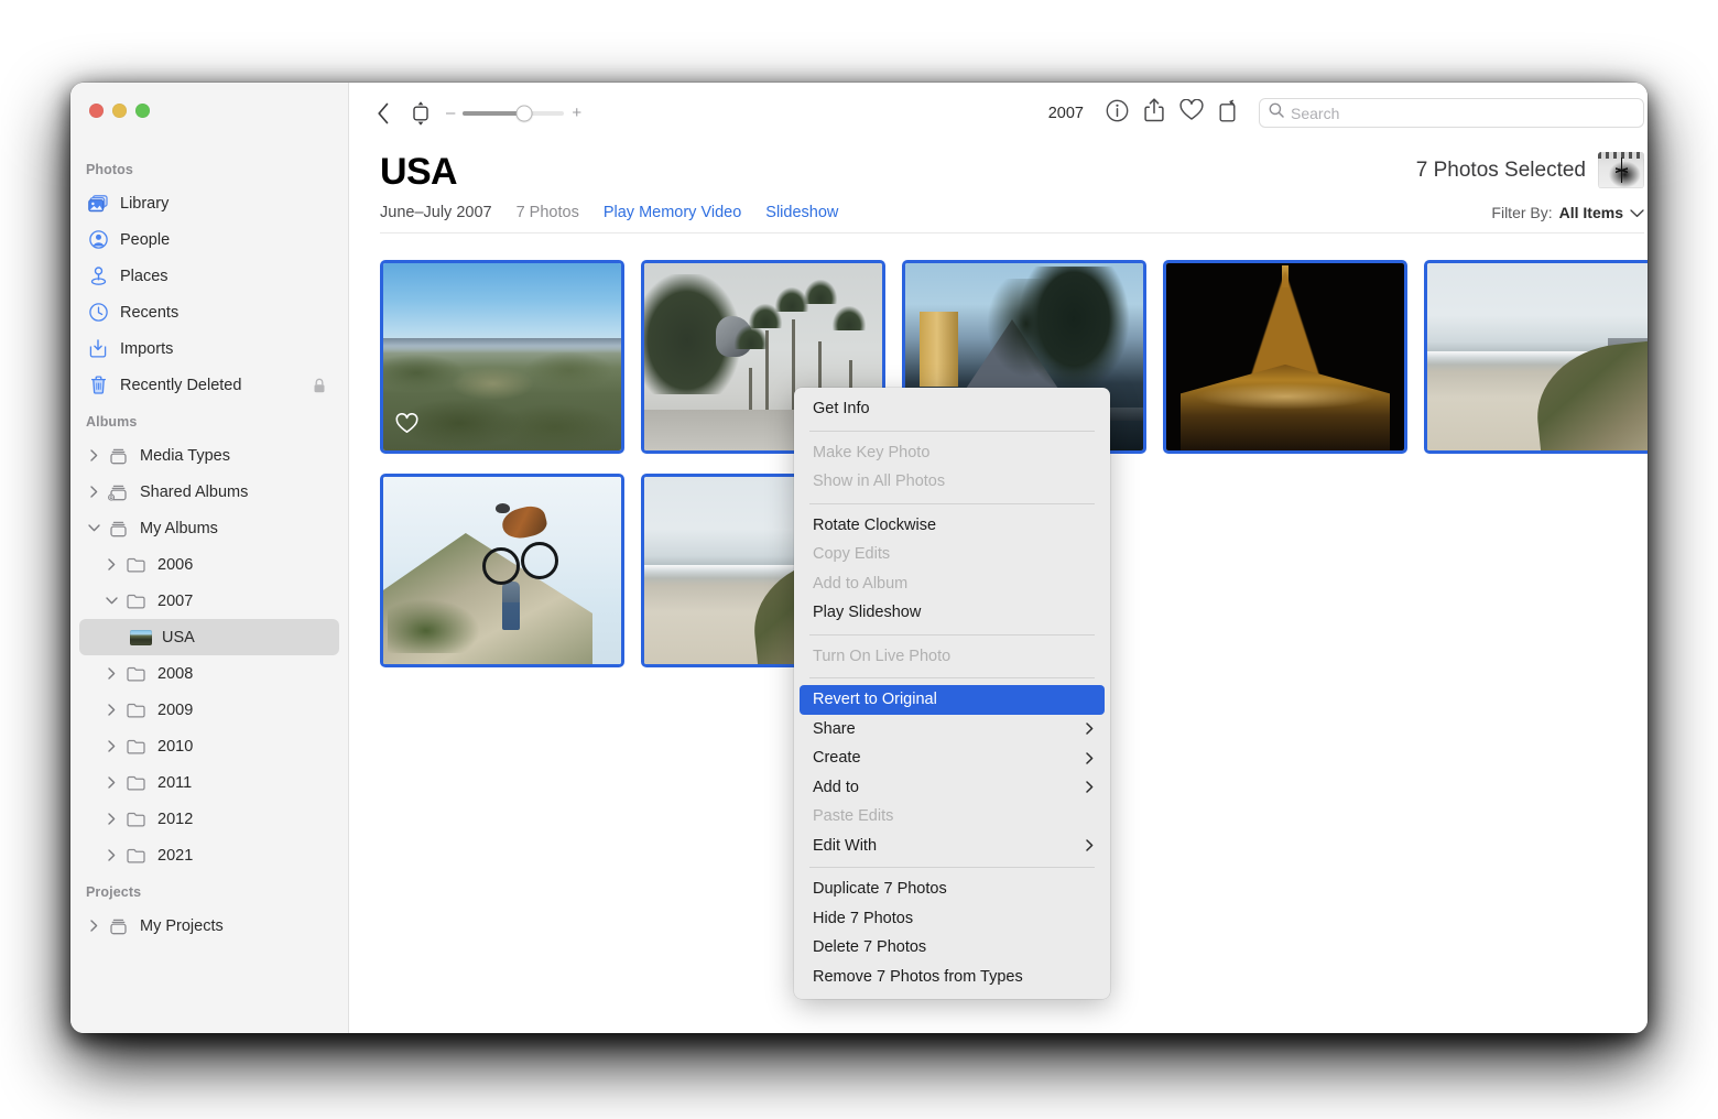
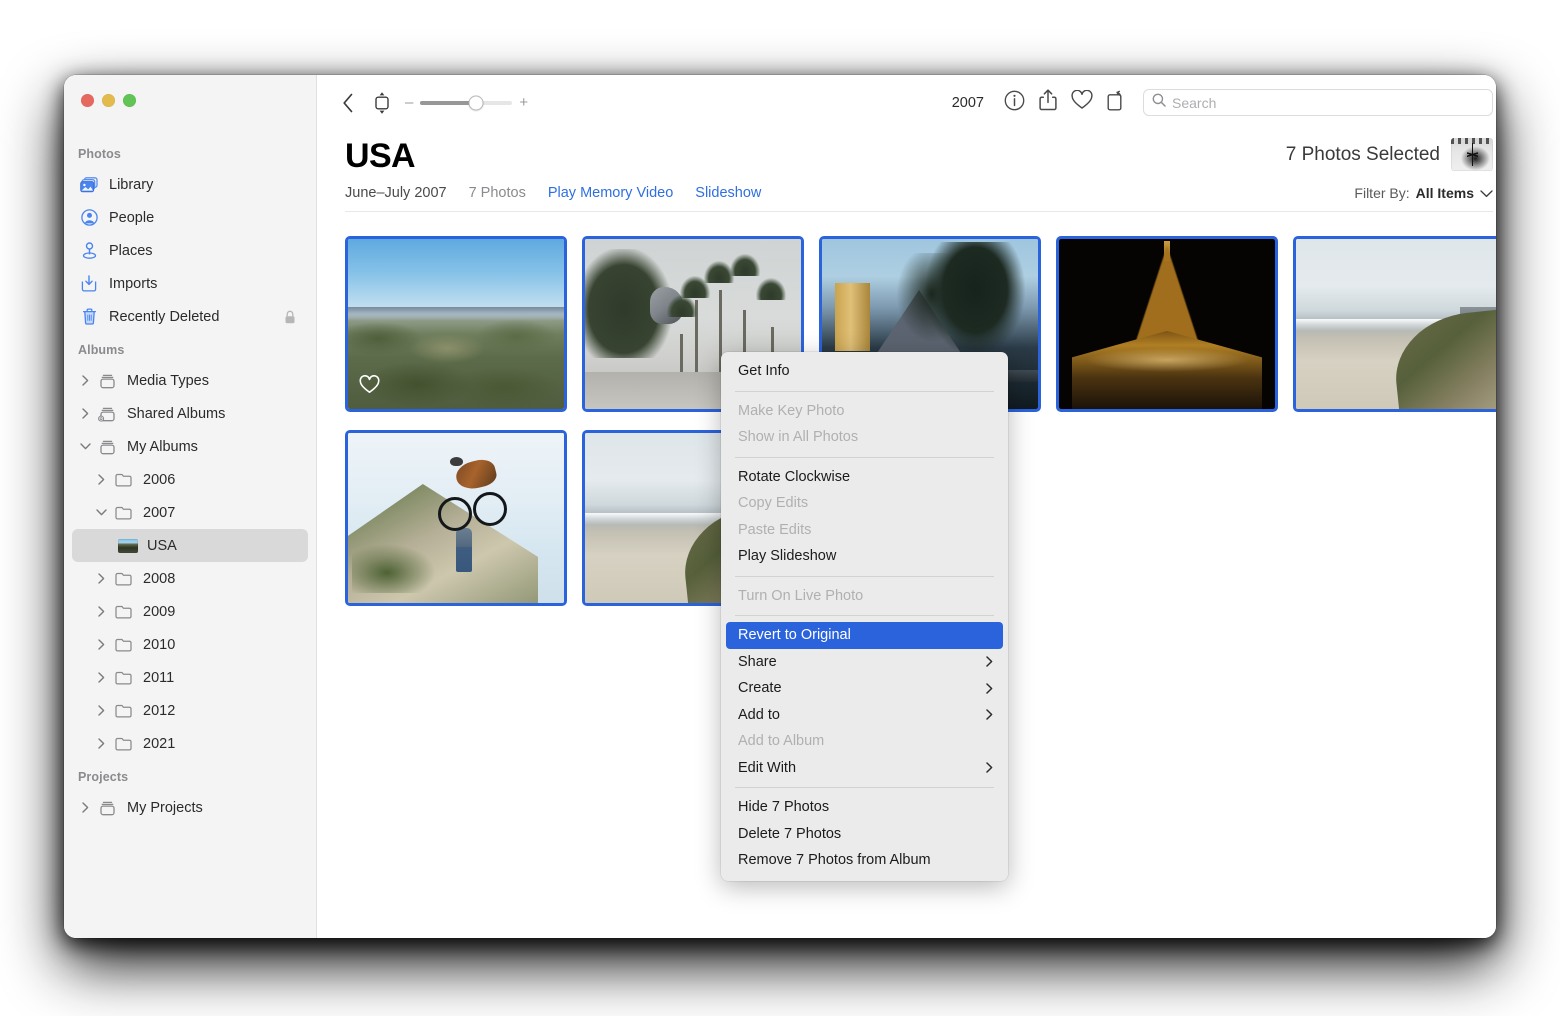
  Photos
  Library
  People
  Places
- Recents
  Imports
  Recently Deleted
  Albums
  Media Types
  Shared Albums
  My Albums
  2006
  2007
  USA
  2008
  2009
  2010
  2011
  2012
  2021
  Projects
  My Projects
  –
  +
  2007
  Search
  USA
  7 Photos Selected
  June–July 2007
  7 Photos
  Play Memory Video
  Slideshow
  Filter By:
  All Items
  Get Info
  Make Key Photo
  Show in All Photos
  Rotate Clockwise
  Copy Edits
- Add to Album
+ Paste Edits
  Play Slideshow
  Turn On Live Photo
  Revert to Original
  Share
  Create
  Add to
- Paste Edits
+ Add to Album
  Edit With
- Duplicate 7 Photos
  Hide 7 Photos
  Delete 7 Photos
- Remove 7 Photos from Types
+ Remove 7 Photos from Album
